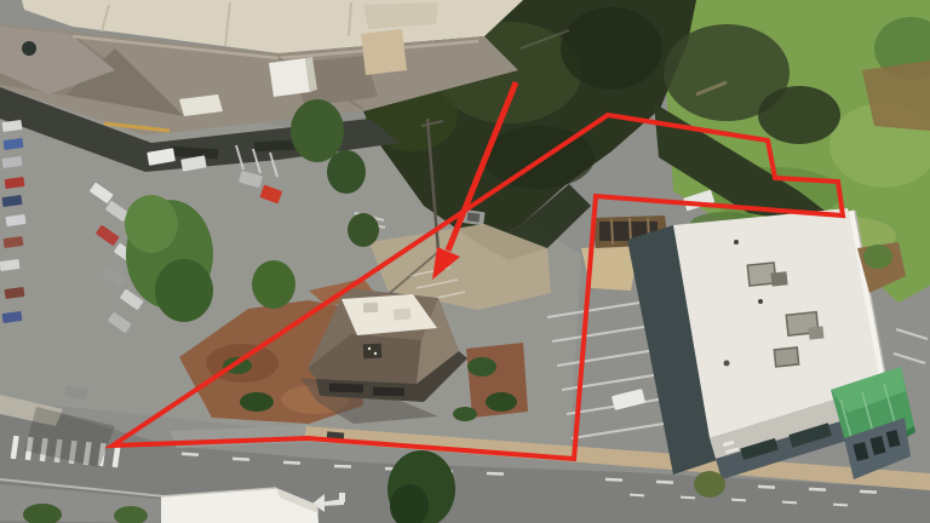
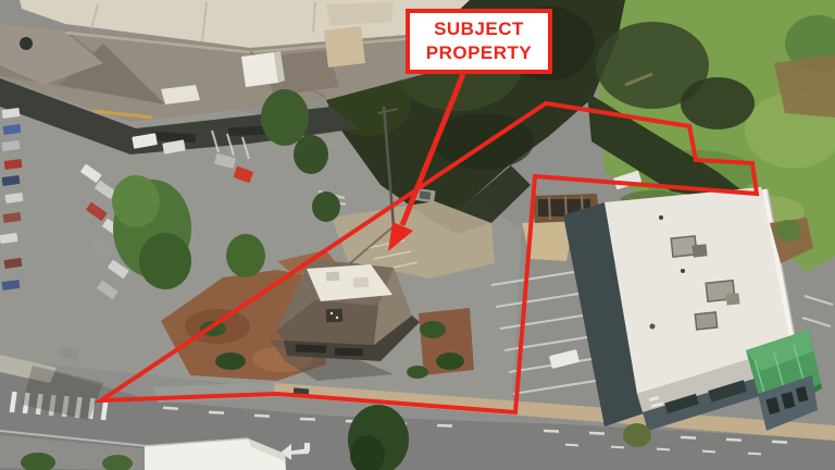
+ SUBJECT PROPERTY
